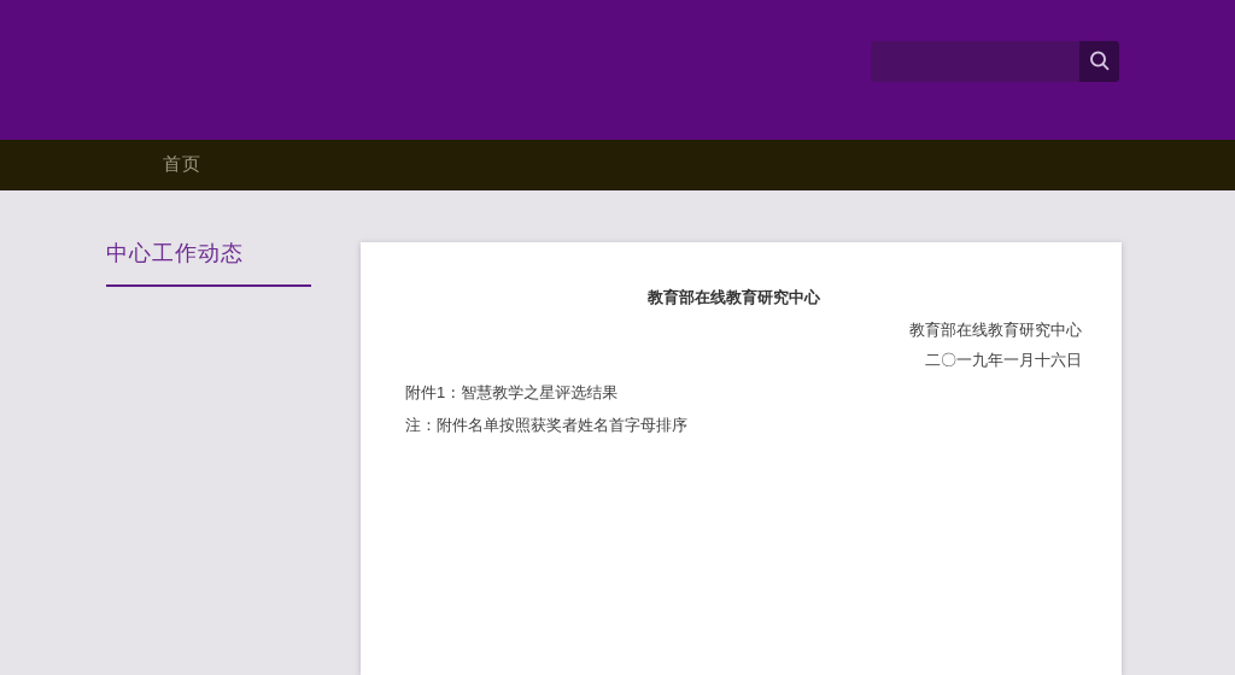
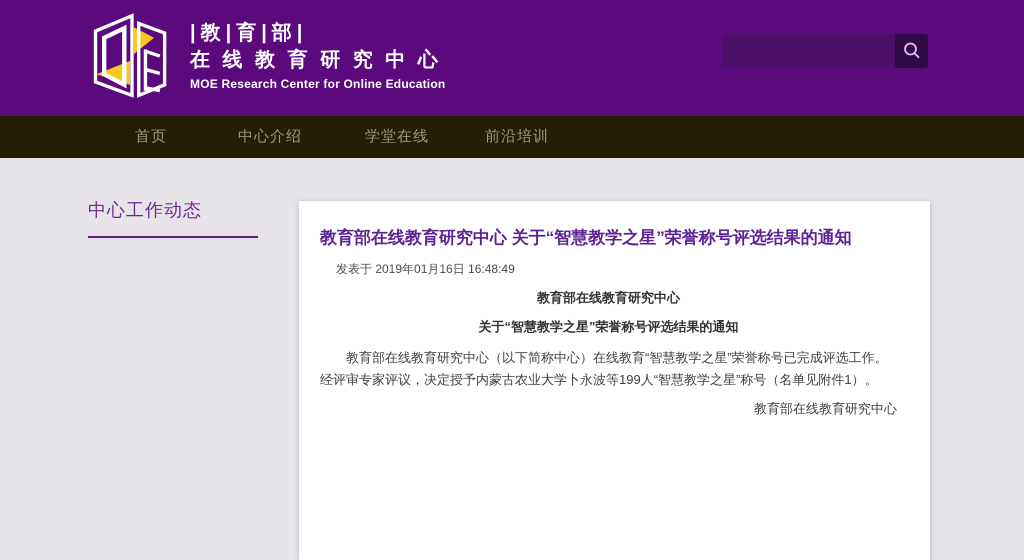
+ |教|育|部|
+ 在 线 教 育 研 究 中 心
+ MOE Research Center for Online Education
  首页
+ 中心介绍
+ 学堂在线
+ 前沿培训
  中心工作动态
+ 教育部在线教育研究中心 关于“智慧教学之星”荣誉称号评选结果的通知
+ 发表于 2019年01月16日 16:48:49
  教育部在线教育研究中心
+ 关于“智慧教学之星”荣誉称号评选结果的通知
+ 教育部在线教育研究中心（以下简称中心）在线教育“智慧教学之星”荣誉称号已完成评选工作。经评审专家评议，决定授予内蒙古农业大学卜永波等199人“智慧教学之星”称号（名单见附件1）。
  教育部在线教育研究中心
- 二〇一九年一月十六日
- 附件1：智慧教学之星评选结果
- 注：附件名单按照获奖者姓名首字母排序
